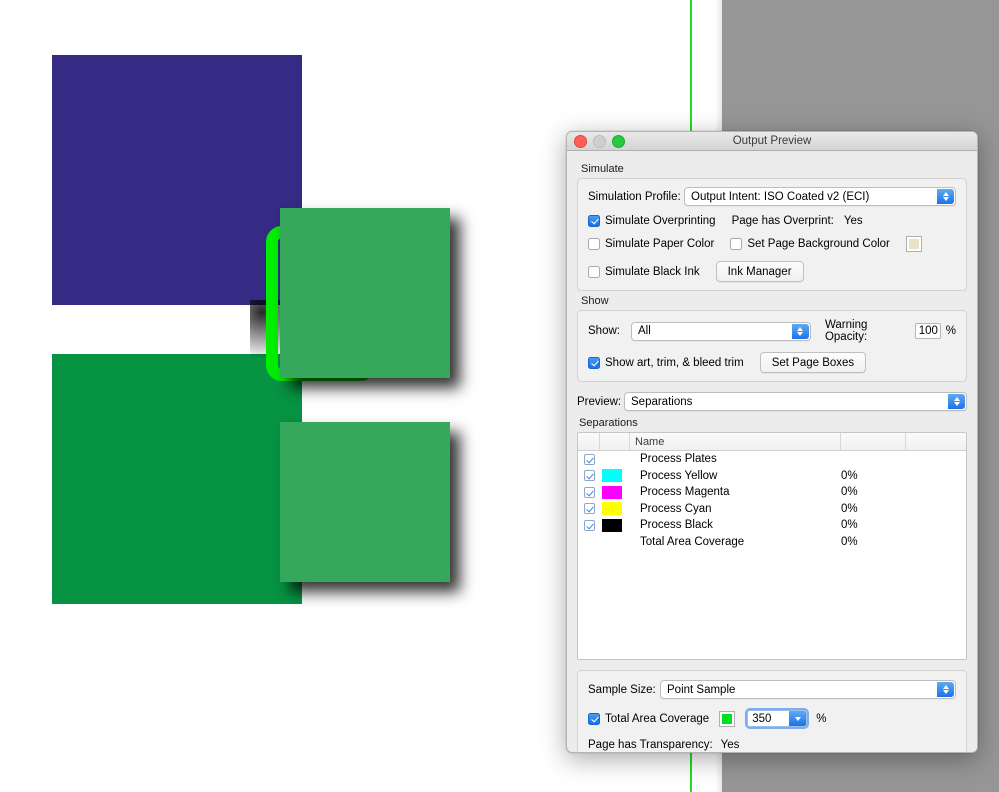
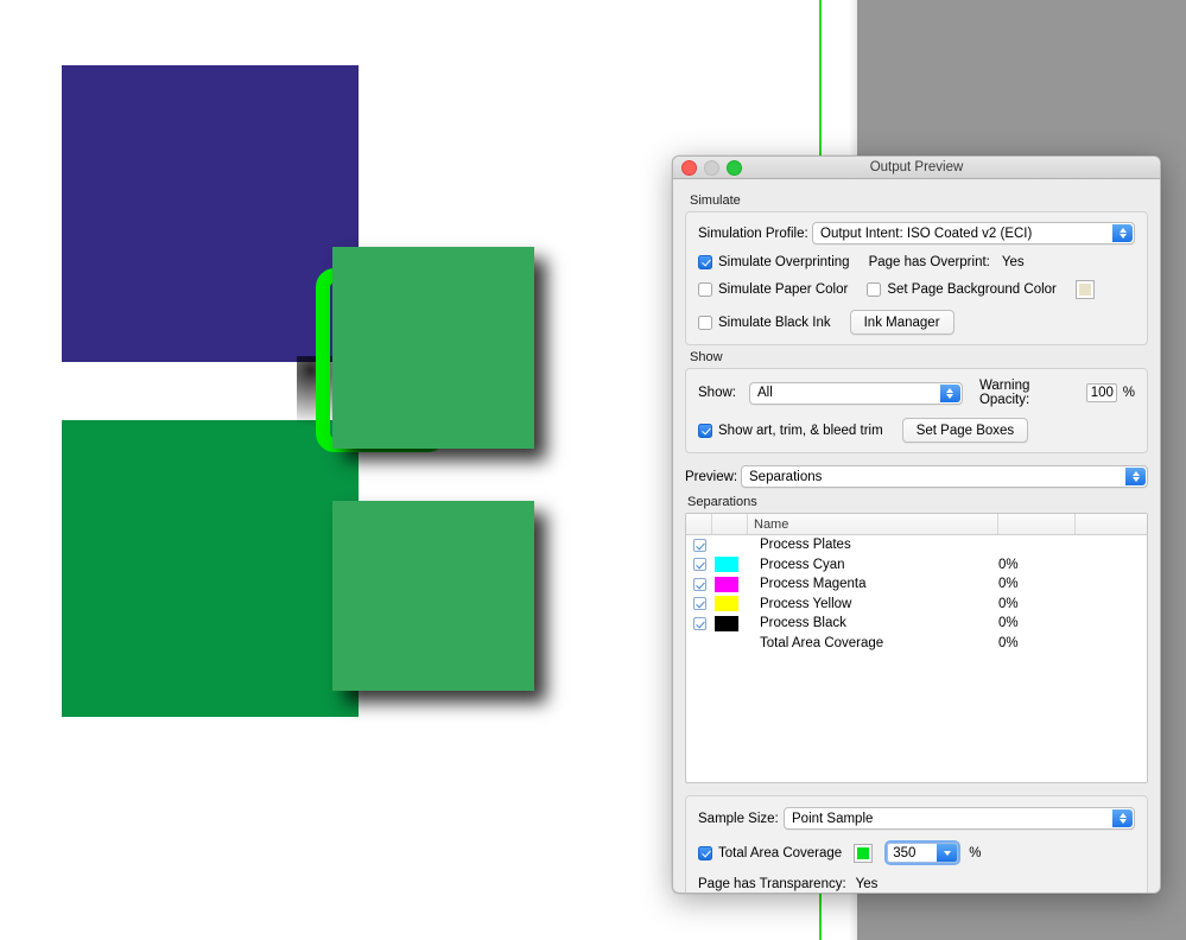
  Output Preview
  Simulate
  Simulation Profile:
  Output Intent: ISO Coated v2 (ECI)
  Simulate Overprinting
  Page has Overprint:
  Yes
  Simulate Paper Color
  Set Page Background Color
  Simulate Black Ink
  Ink Manager
  Show
  Show:
  All
  Warning Opacity:
  100
  %
  Show art, trim, & bleed trim
  Set Page Boxes
  Preview:
  Separations
  Separations
  Name
  Process Plates
- Process Yellow
+ Process Cyan
  0%
  Process Magenta
  0%
- Process Cyan
+ Process Yellow
  0%
  Process Black
  0%
  Total Area Coverage
  0%
  Sample Size:
  Point Sample
  Total Area Coverage
  350
  %
  Page has Transparency:
  Yes
